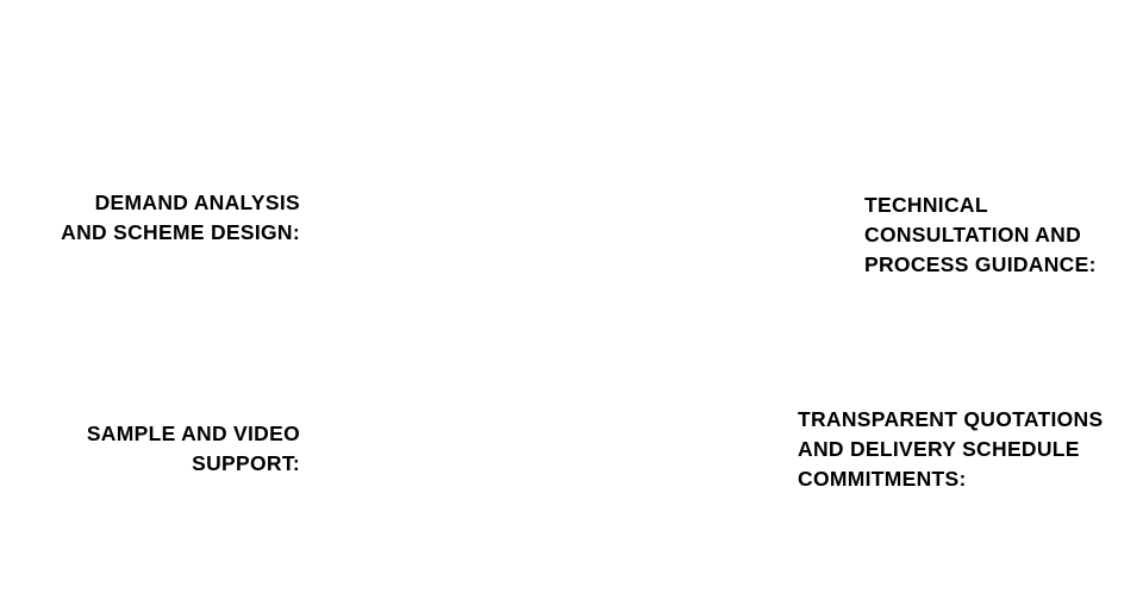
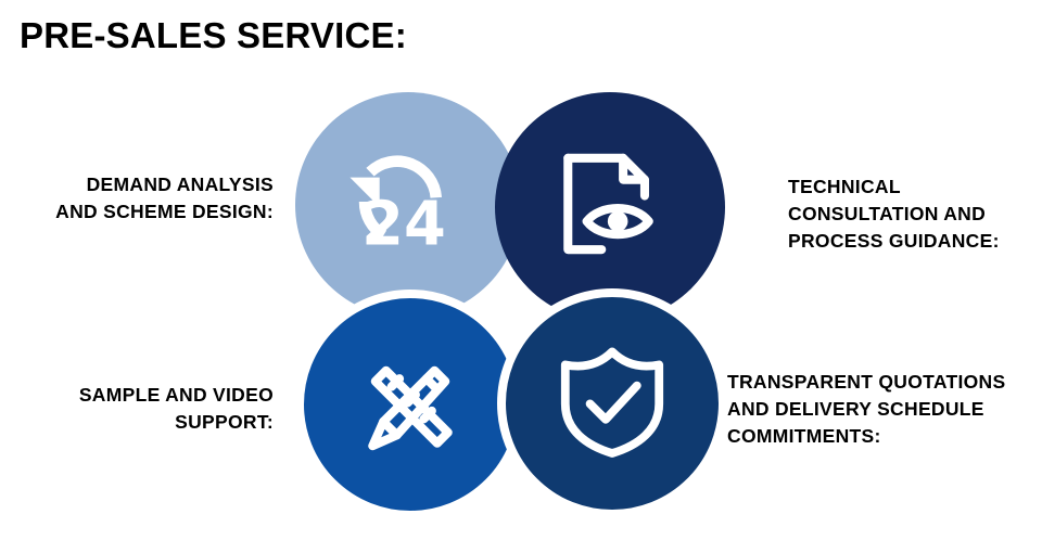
+ PRE-SALES SERVICE:
+ 24
  DEMAND ANALYSIS
  AND SCHEME DESIGN:
  TECHNICAL
  CONSULTATION AND
  PROCESS GUIDANCE:
  SAMPLE AND VIDEO
  SUPPORT:
  TRANSPARENT QUOTATIONS
  AND DELIVERY SCHEDULE
  COMMITMENTS:
